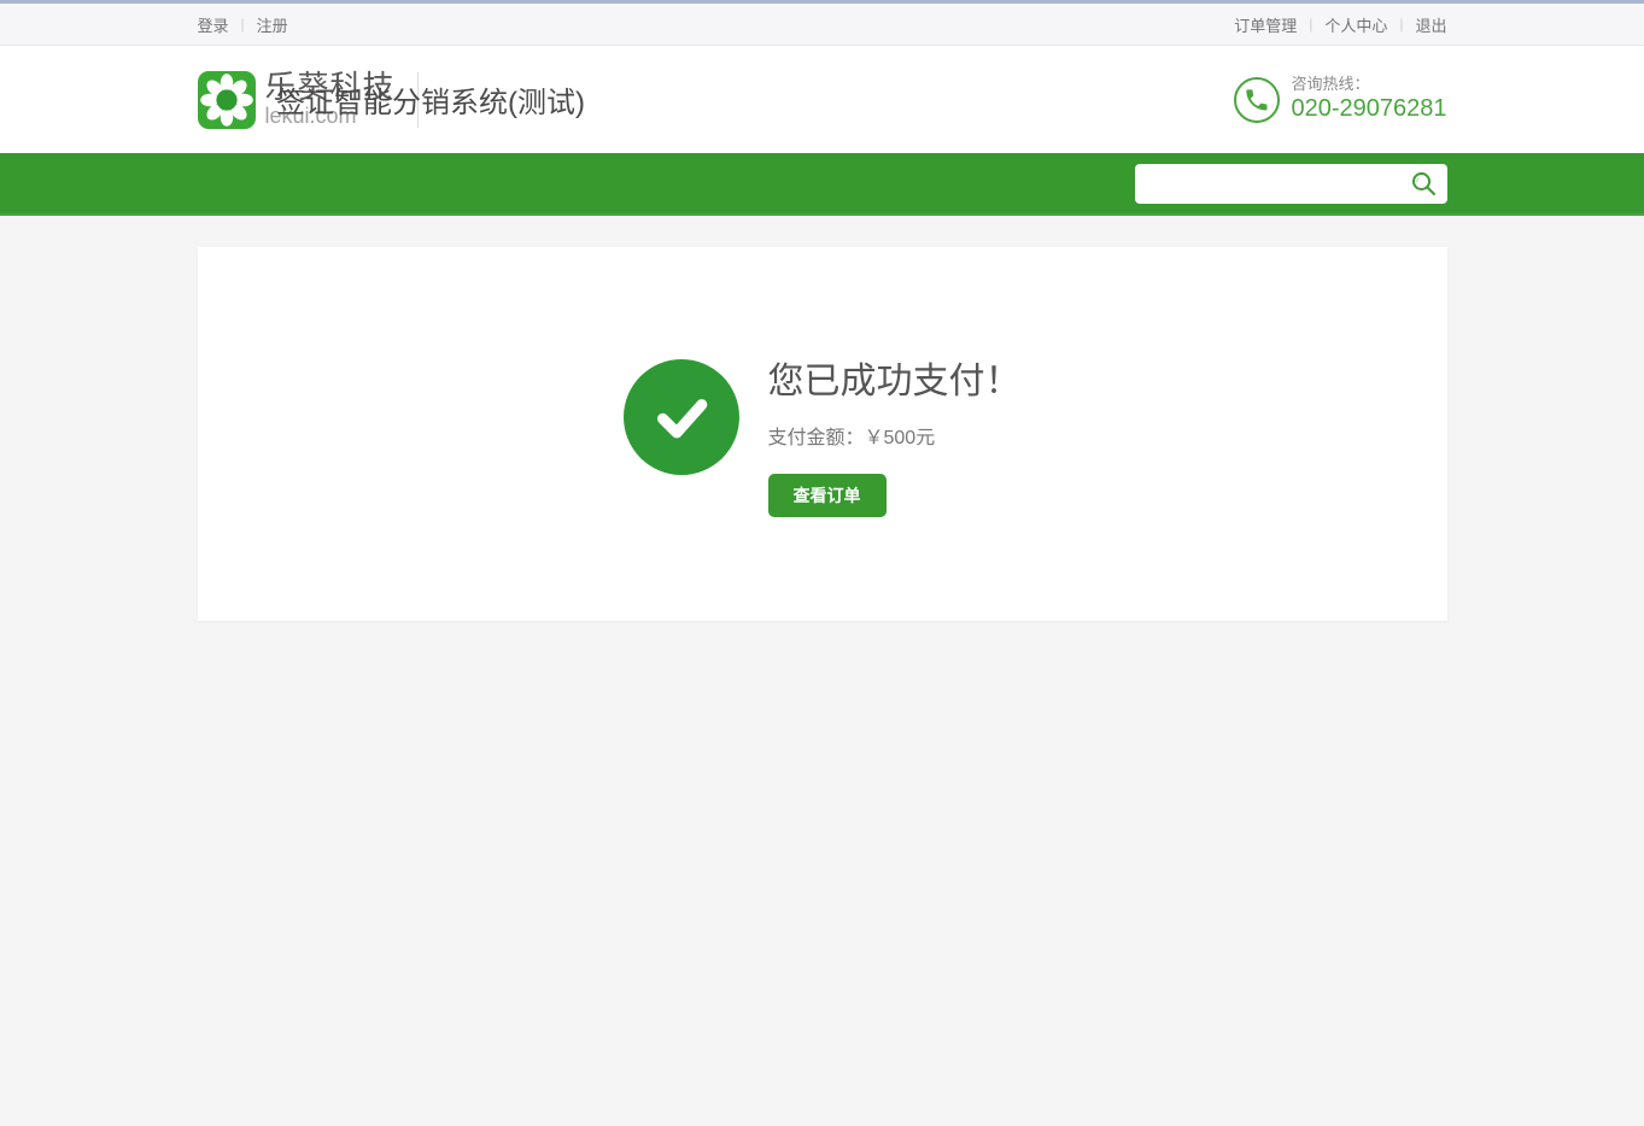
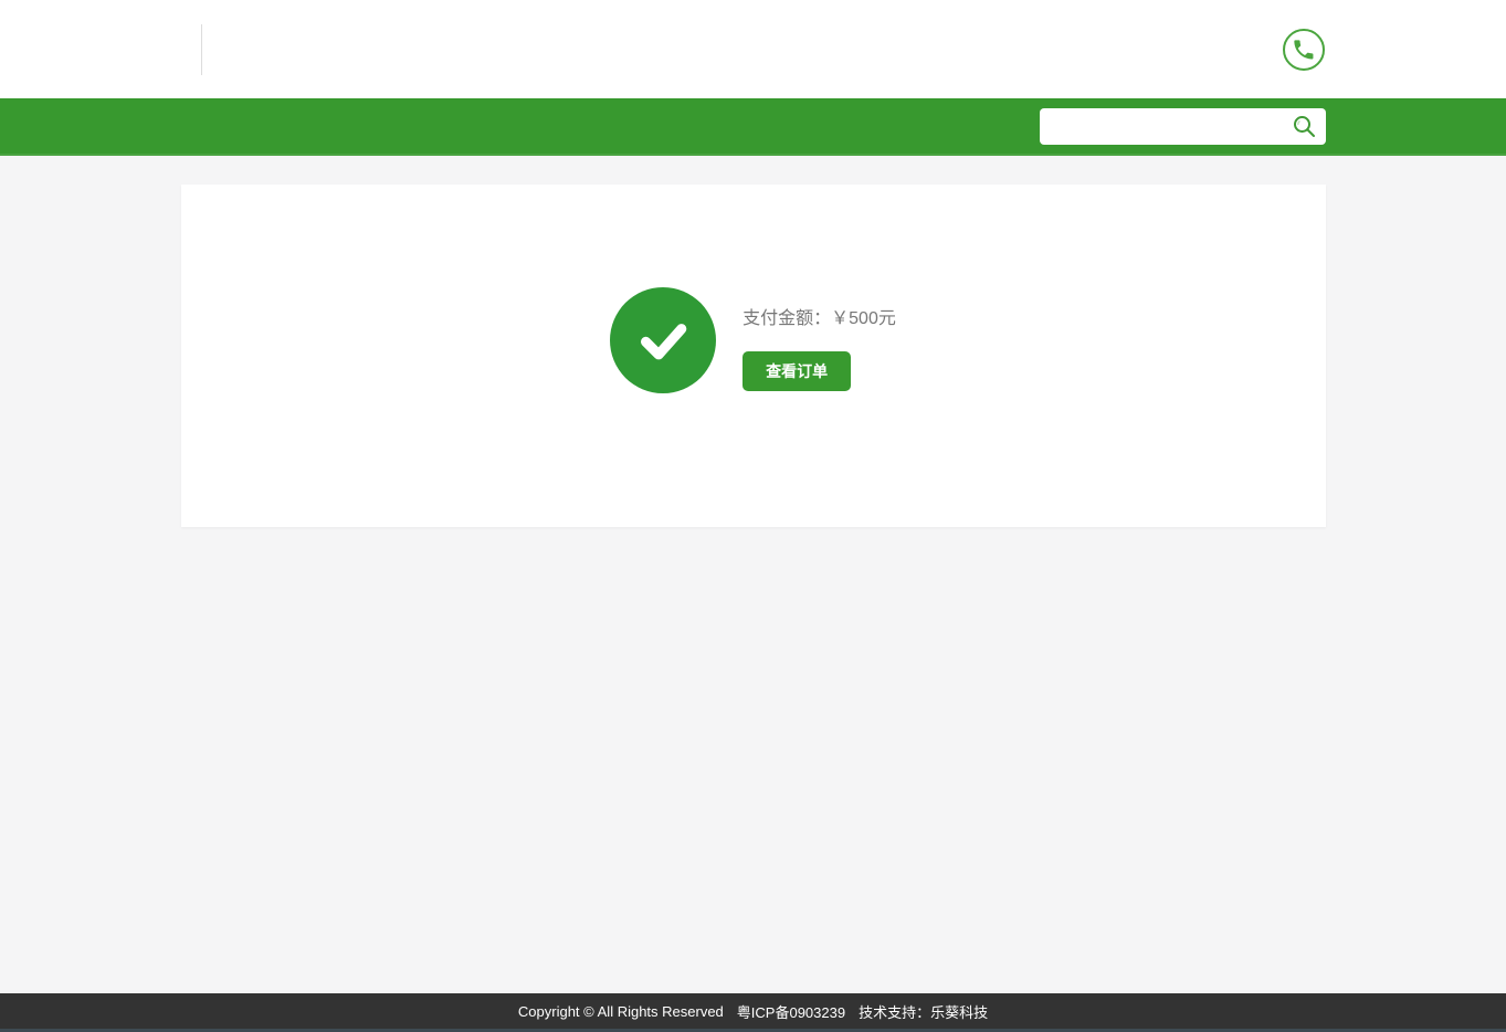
- 登录
- 注册
- 订单管理
- |
- 个人中心
- 退出
- 乐葵科技
- lekui.com
- 签证智能分销系统(测试)
- 咨询热线：
- 020-29076281
- 您已成功支付！
  支付金额：￥500元
  查看订单
+ Copyright © All Rights Reserved
+ 粤ICP备0903239
+ 技术支持：乐葵科技
